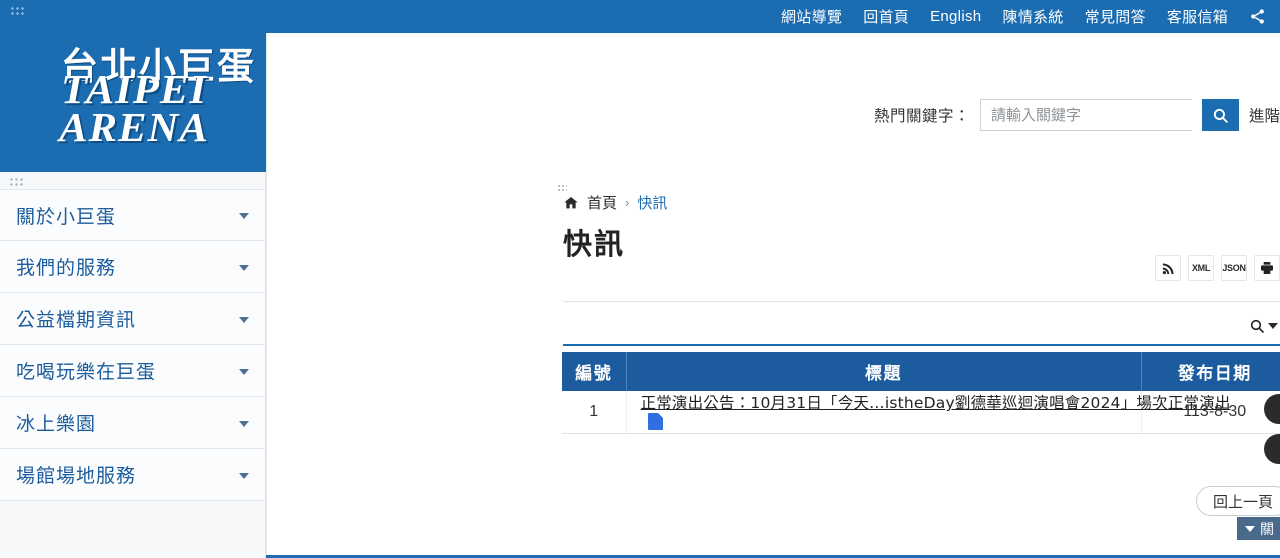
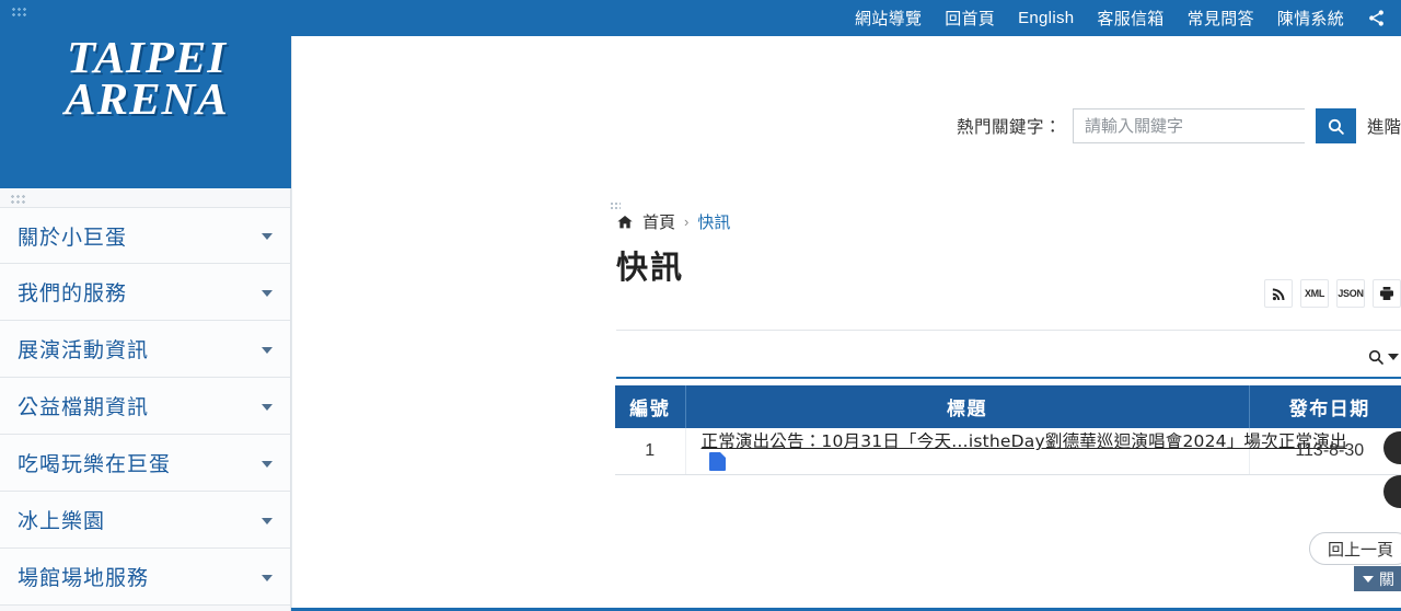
  網站導覽
  回首頁
  English
- 陳情系統
+ 客服信箱
  常見問答
- 客服信箱
+ 陳情系統
- 台北小巨蛋
  TAIPEI ARENA
  關於小巨蛋
  我們的服務
+ 展演活動資訊
  公益檔期資訊
  吃喝玩樂在巨蛋
  冰上樂園
  場館場地服務
  熱門關鍵字：
  請輸入關鍵字
  進階
  首頁
  ›
  快訊
  快訊
  XML
  JSON
  編號	標題	發布日期
  1	正常演出公告：10月31日「今天…istheDay劉德華巡迴演唱會2024」場次正	113-8-30
  回上一頁
  關
